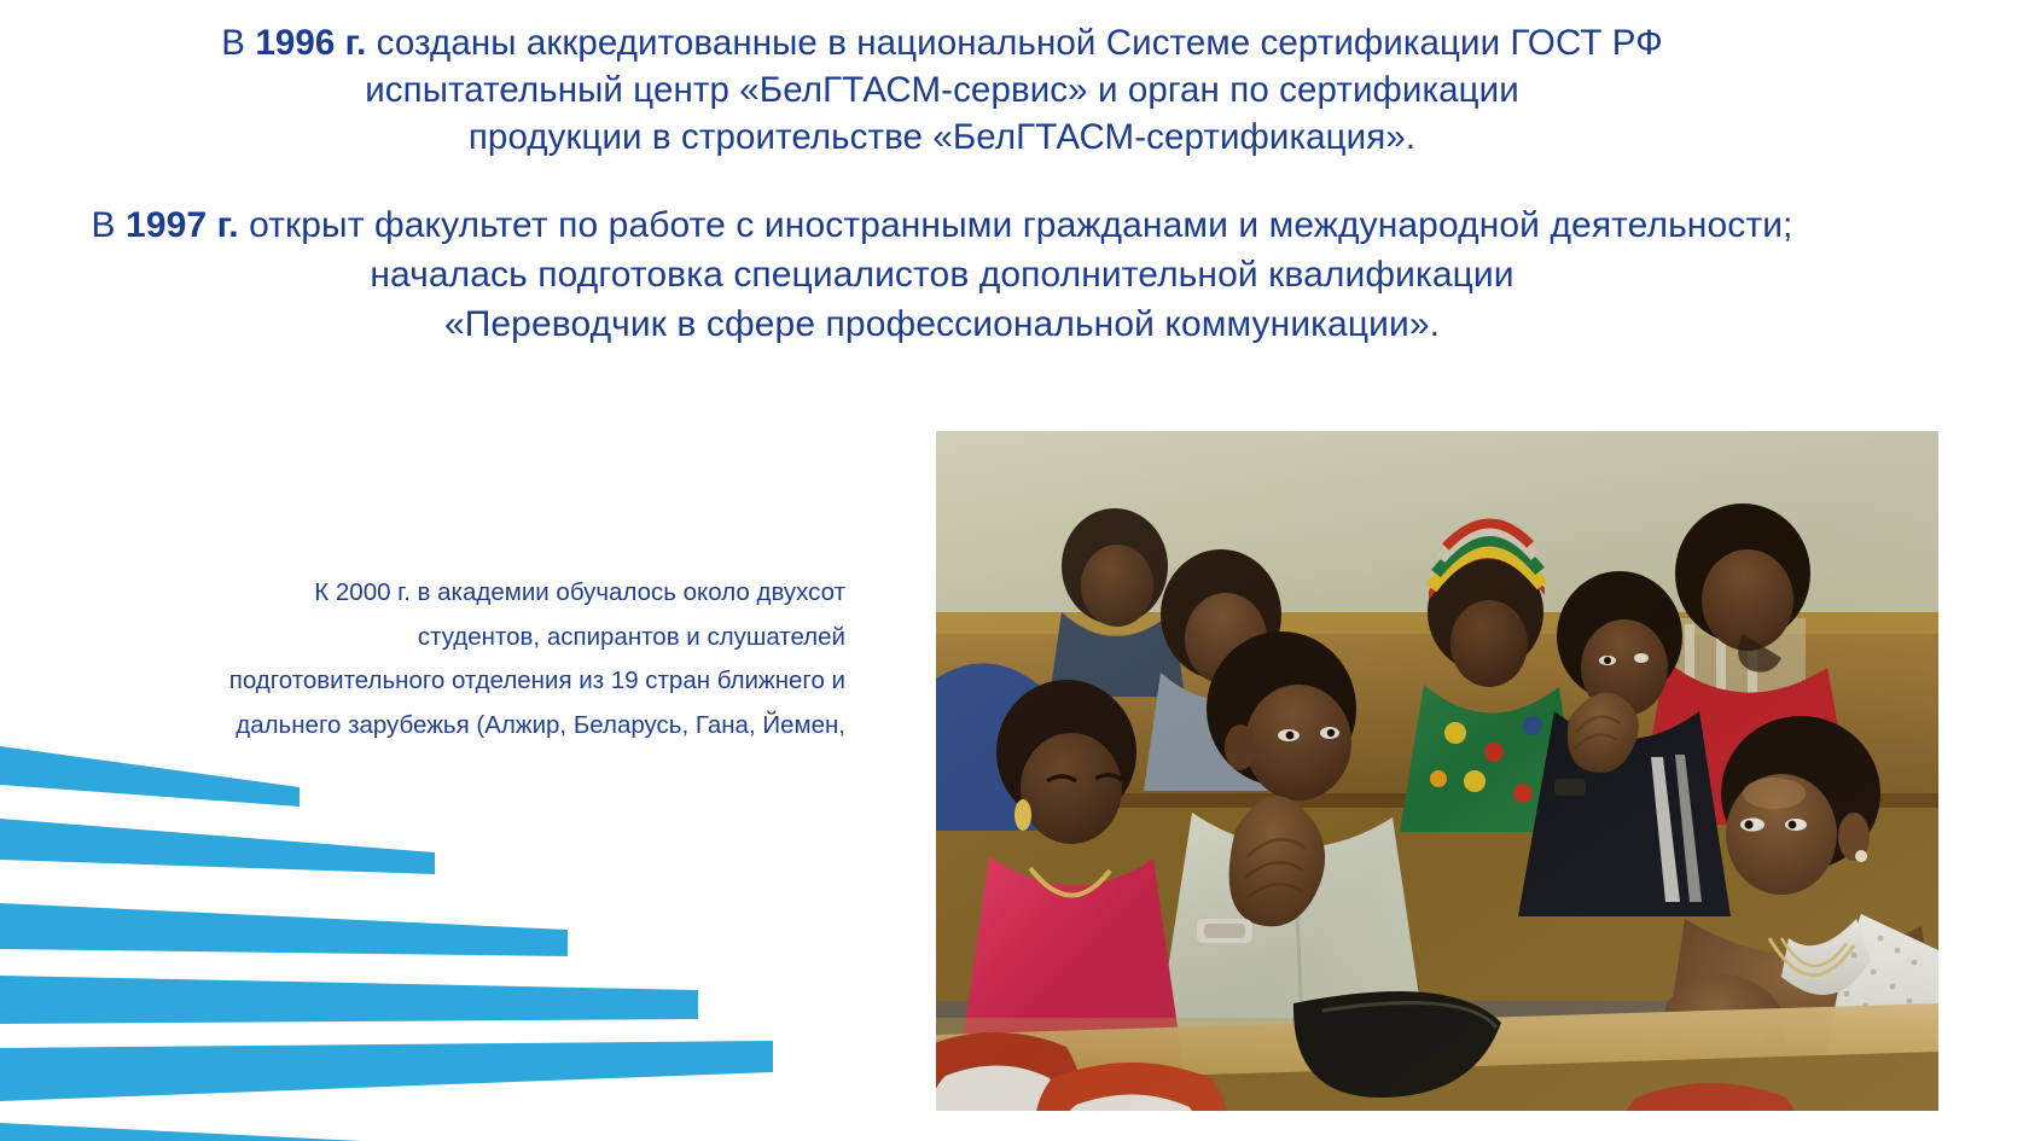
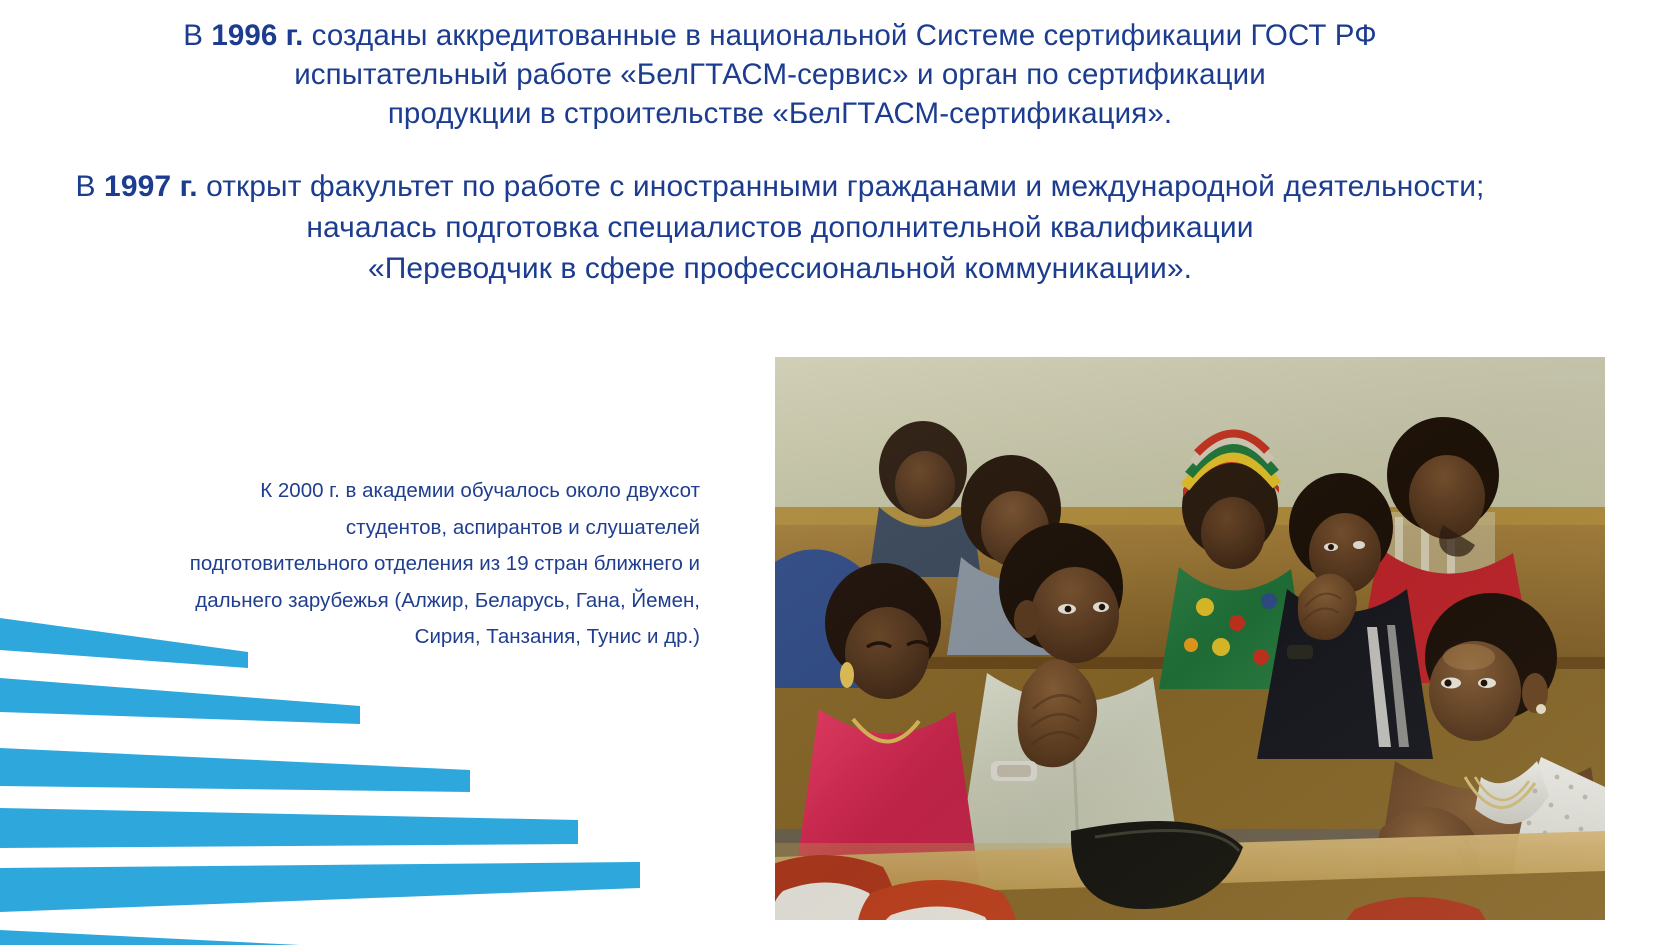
  В 1996 г. созданы аккредитованные в национальной Системе сертификации ГОСТ РФ
- испытательный центр «БелГТАСМ-сервис» и орган по сертификации
+ испытательный работе «БелГТАСМ-сервис» и орган по сертификации
  продукции в строительстве «БелГТАСМ-сертификация».
  В 1997 г. открыт факультет по работе с иностранными гражданами и международной деятельности;
  началась подготовка специалистов дополнительной квалификации
  «Переводчик в сфере профессиональной коммуникации».
  К 2000 г. в академии обучалось около двухсот
  студентов, аспирантов и слушателей
  подготовительного отделения из 19 стран ближнего и
  дальнего зарубежья (Алжир, Беларусь, Гана, Йемен,
+ Сирия, Танзания, Тунис и др.)
